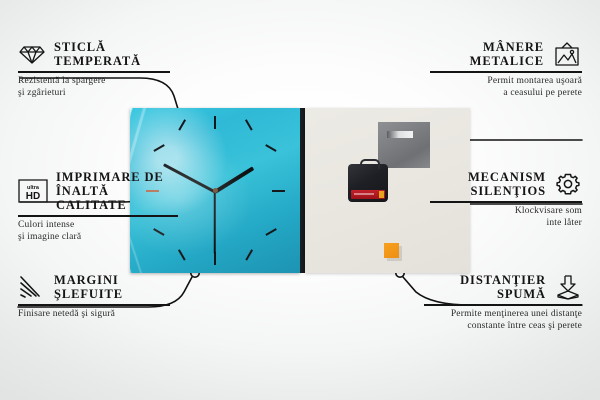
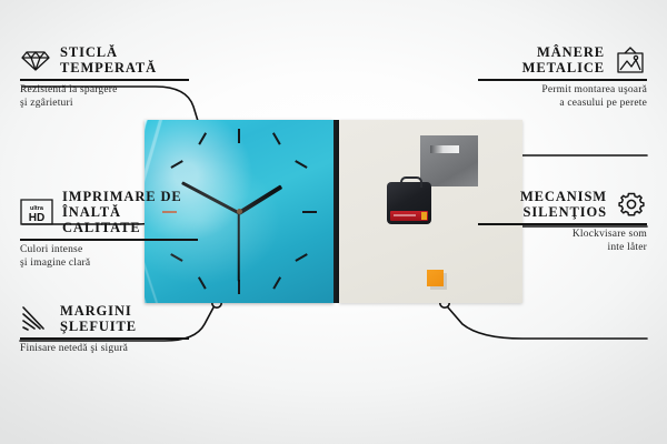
  STICLĂ
  TEMPERATĂ
  Rezistentă la spargere
  şi zgârieturi
  HD
  IMPRIMARE DE
  ÎNALTĂ CALITATE
  Culori intense
  şi imagine clară
  MARGINI
  ŞLEFUITE
  Finisare netedă şi sigură
  MÂNERE
  METALICE
  Permit montarea uşoară
  a ceasului pe perete
  MECANISM
  SILENŢIOS
  Klockvisare som
  inte låter
- DISTANŢIER
- SPUMĂ
- Permite menţinerea unei distanţe
- constante între ceas şi perete
